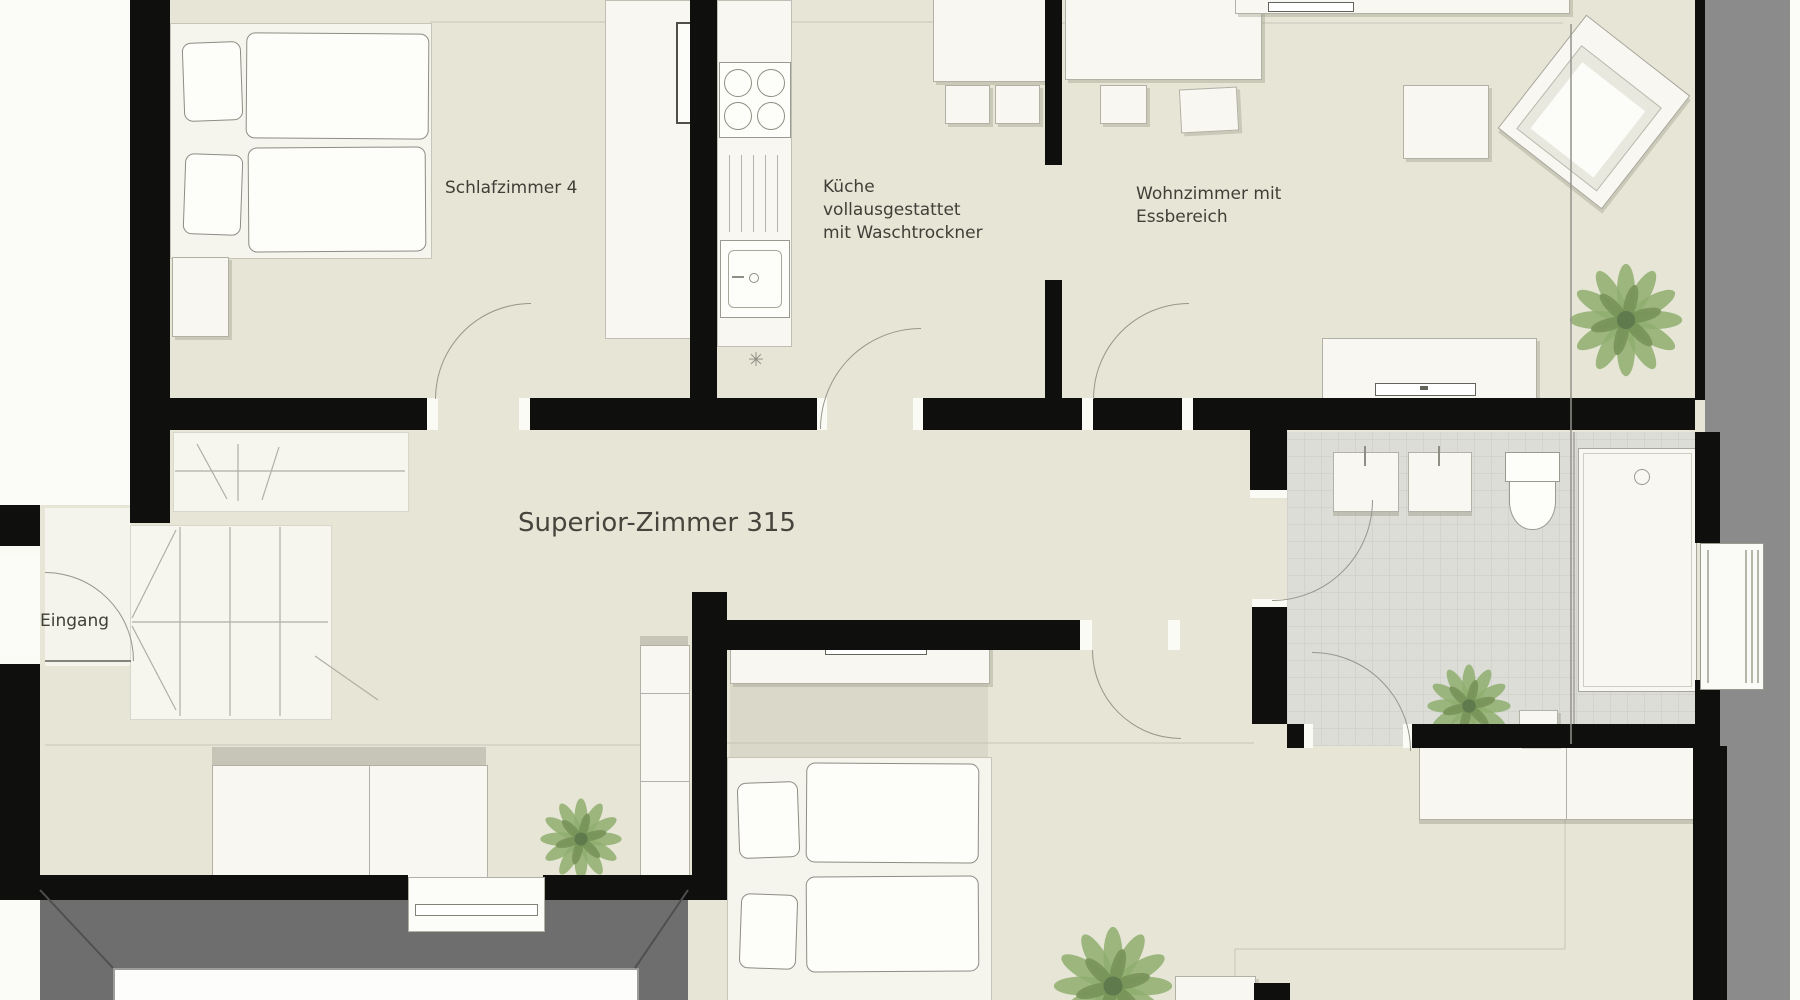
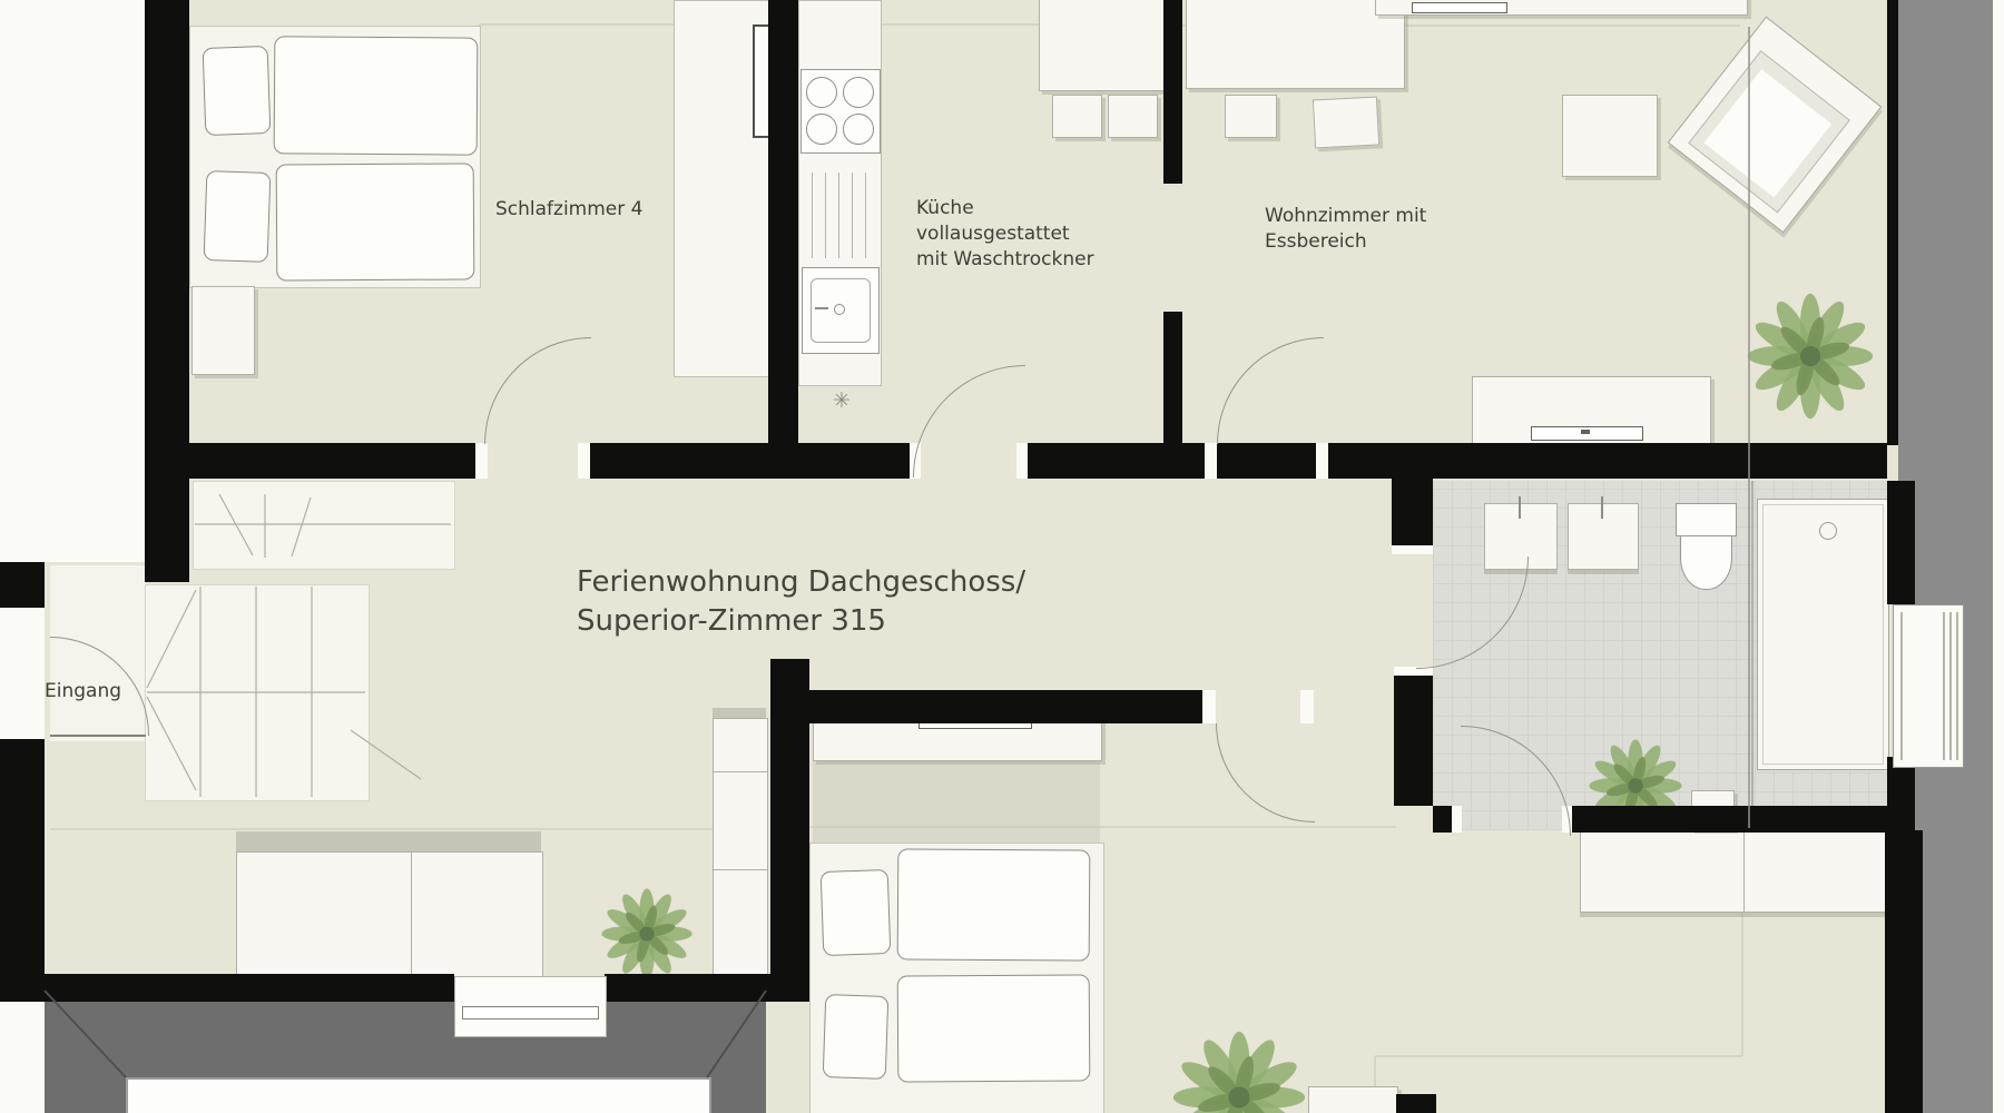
  ✳
  Eingang
  Schlafzimmer 4
  Küche
  vollausgestattet
  mit Waschtrockner
  Wohnzimmer mit
  Essbereich
+ Ferienwohnung Dachgeschoss/
  Superior-Zimmer 315
